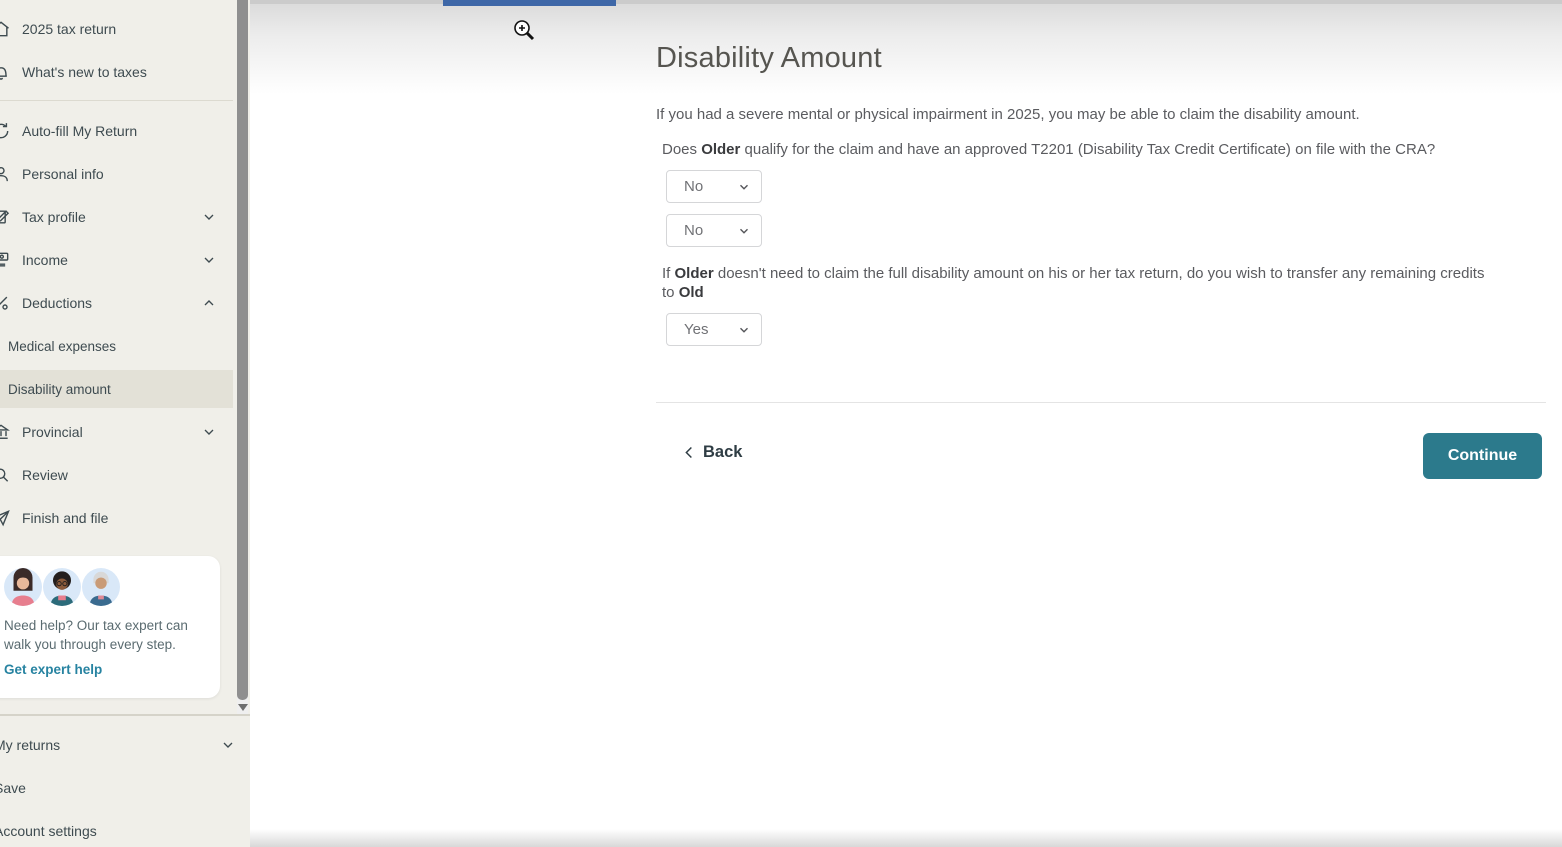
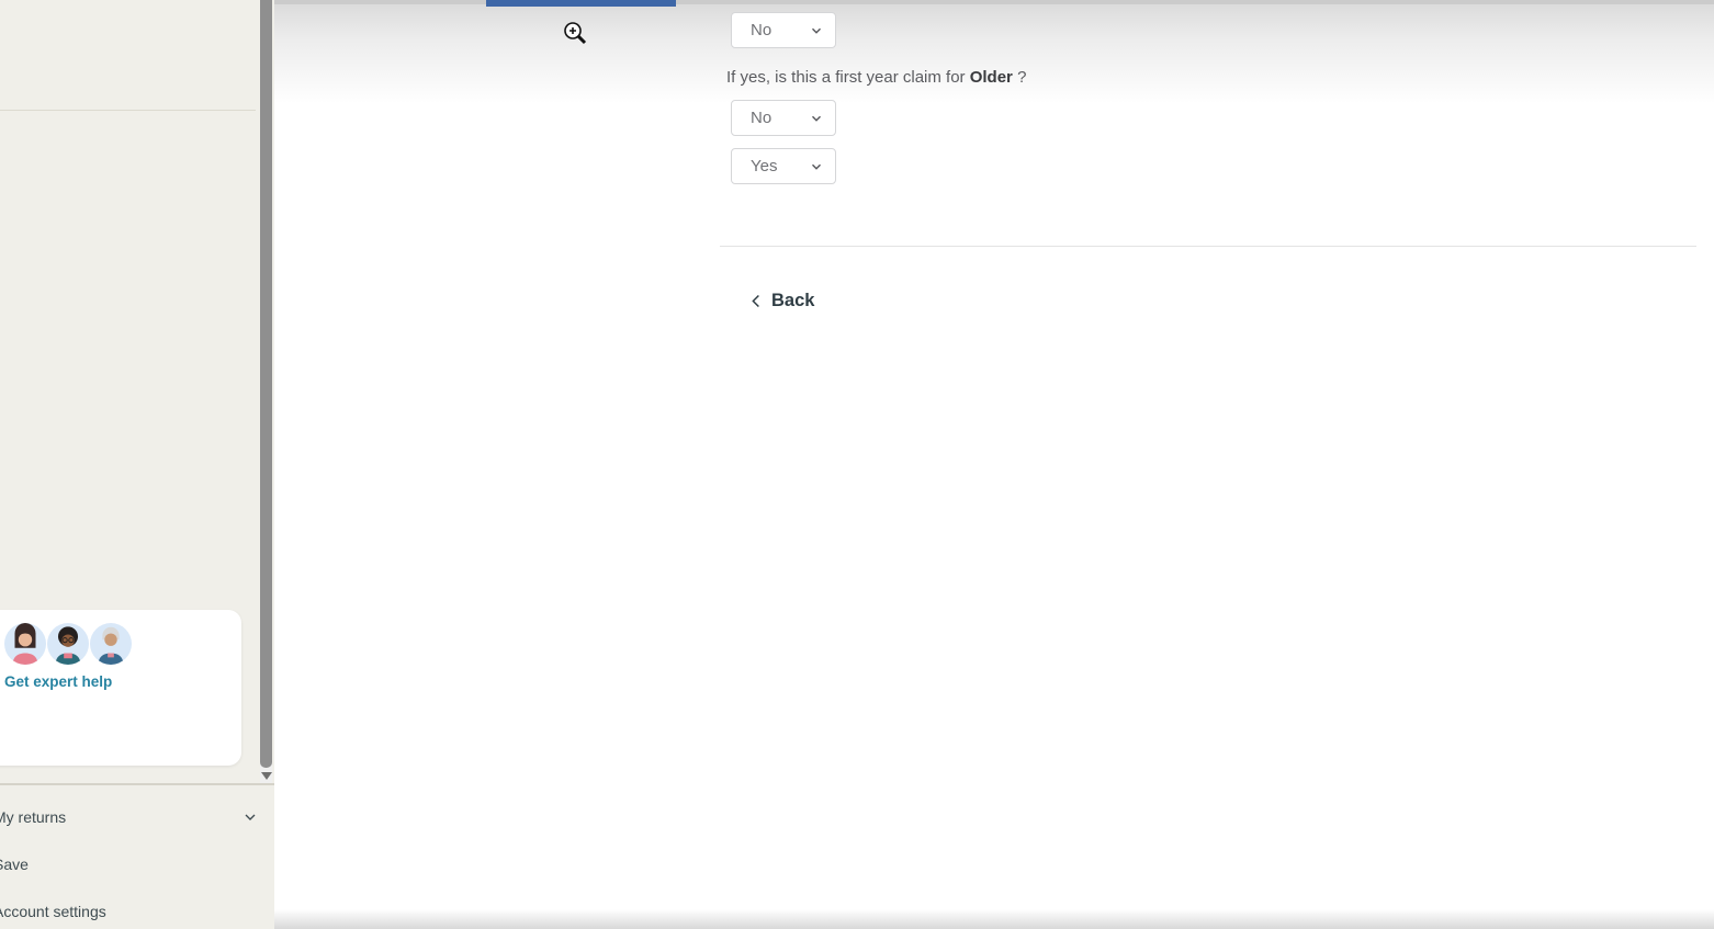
- 2025 tax return
- What's new to taxes
- Auto-fill My Return
- Personal info
- Tax profile
- Income
- Deductions
- Medical expenses
- Disability amount
- Provincial
- Review
- Finish and file
- Need help? Our tax expert can walk you through every step.
  Get expert help
  y returns
  ave
  ccount settings
- Disability Amount
- If you had a severe mental or physical impairment in 2025, you may be able to claim the disability amount.
- Does Older qualify for the claim and have an approved T2201 (Disability Tax Credit Certificate) on file with the CRA?
  No
+ If yes, is this a first year claim for Older ?
  No
- If Older doesn't need to claim the full disability amount on his or her tax return, do you wish to transfer any remaining credits
- to Old
  Yes
  Back
- Continue
